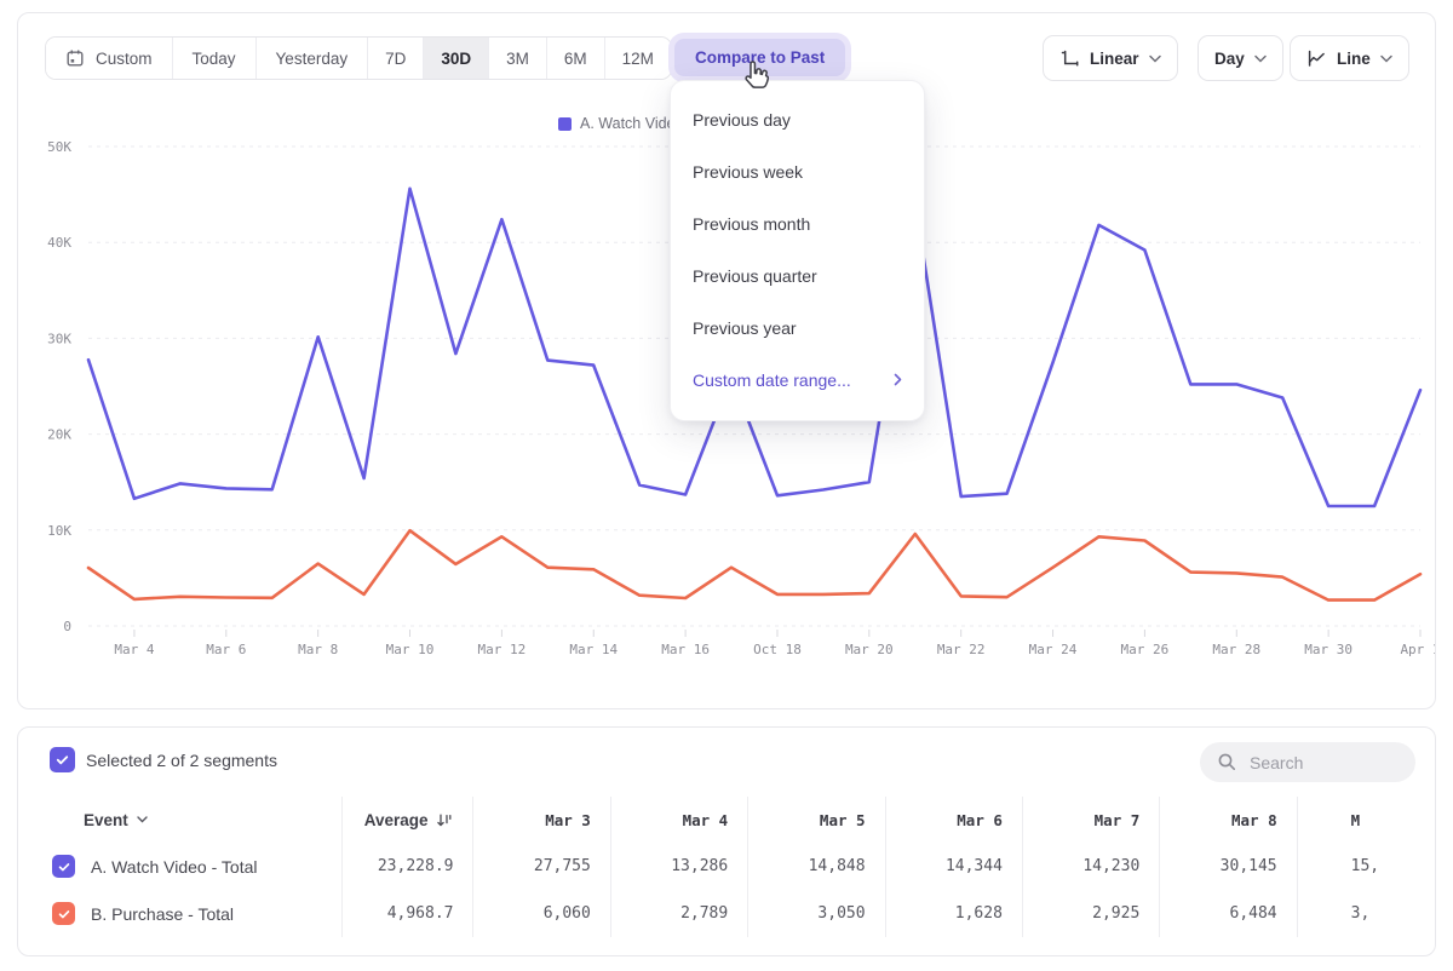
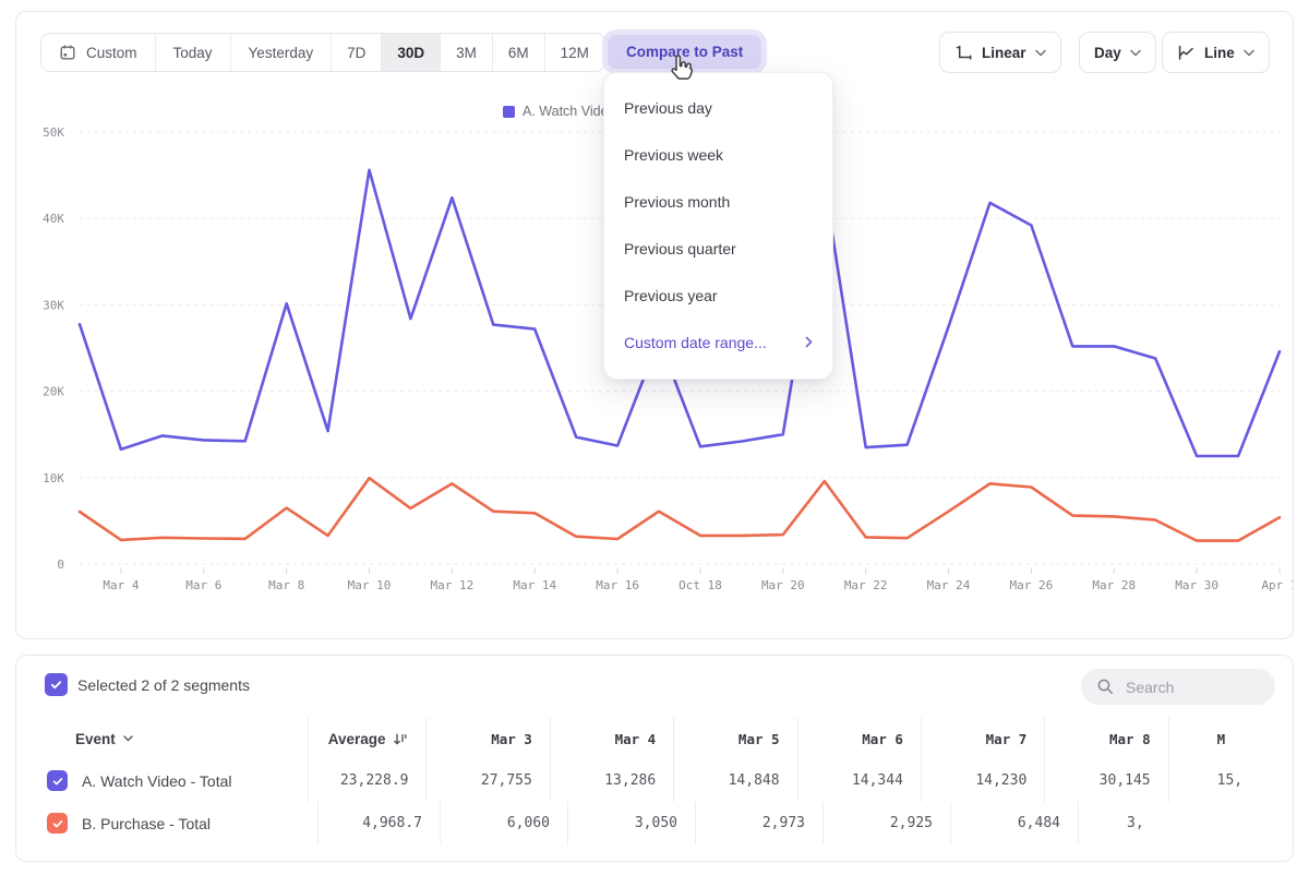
  Custom
  Today
  Yesterday
  7D
  30D
  3M
  6M
  12M
  Compare to Past
  Linear
  Day
  Line
  A. Watch Vid
  0
  10K
  20K
  30K
  40K
  50K
  Mar 4
  Mar 6
  Mar 8
  Mar 10
  Mar 12
  Mar 14
  Mar 16
  Oct 18
  Mar 20
  Mar 22
  Mar 24
  Mar 26
  Mar 28
  Mar 30
  Apr
  Selected 2 of 2 segments
  Search
  Event
  Average
  Mar 3
  Mar 4
  Mar 5
  Mar 6
  Mar 7
  Mar 8
  M
  A. Watch Video - Total
  23,228.9
  27,755
  13,286
  14,848
  14,344
  14,230
  30,145
  15,
  B. Purchase - Total
  4,968.7
  6,060
- 2,789
  3,050
- 1,628
+ 2,973
  2,925
  6,484
  3,
  Previous day
  Previous week
  Previous month
  Previous quarter
  Previous year
  Custom date range...
